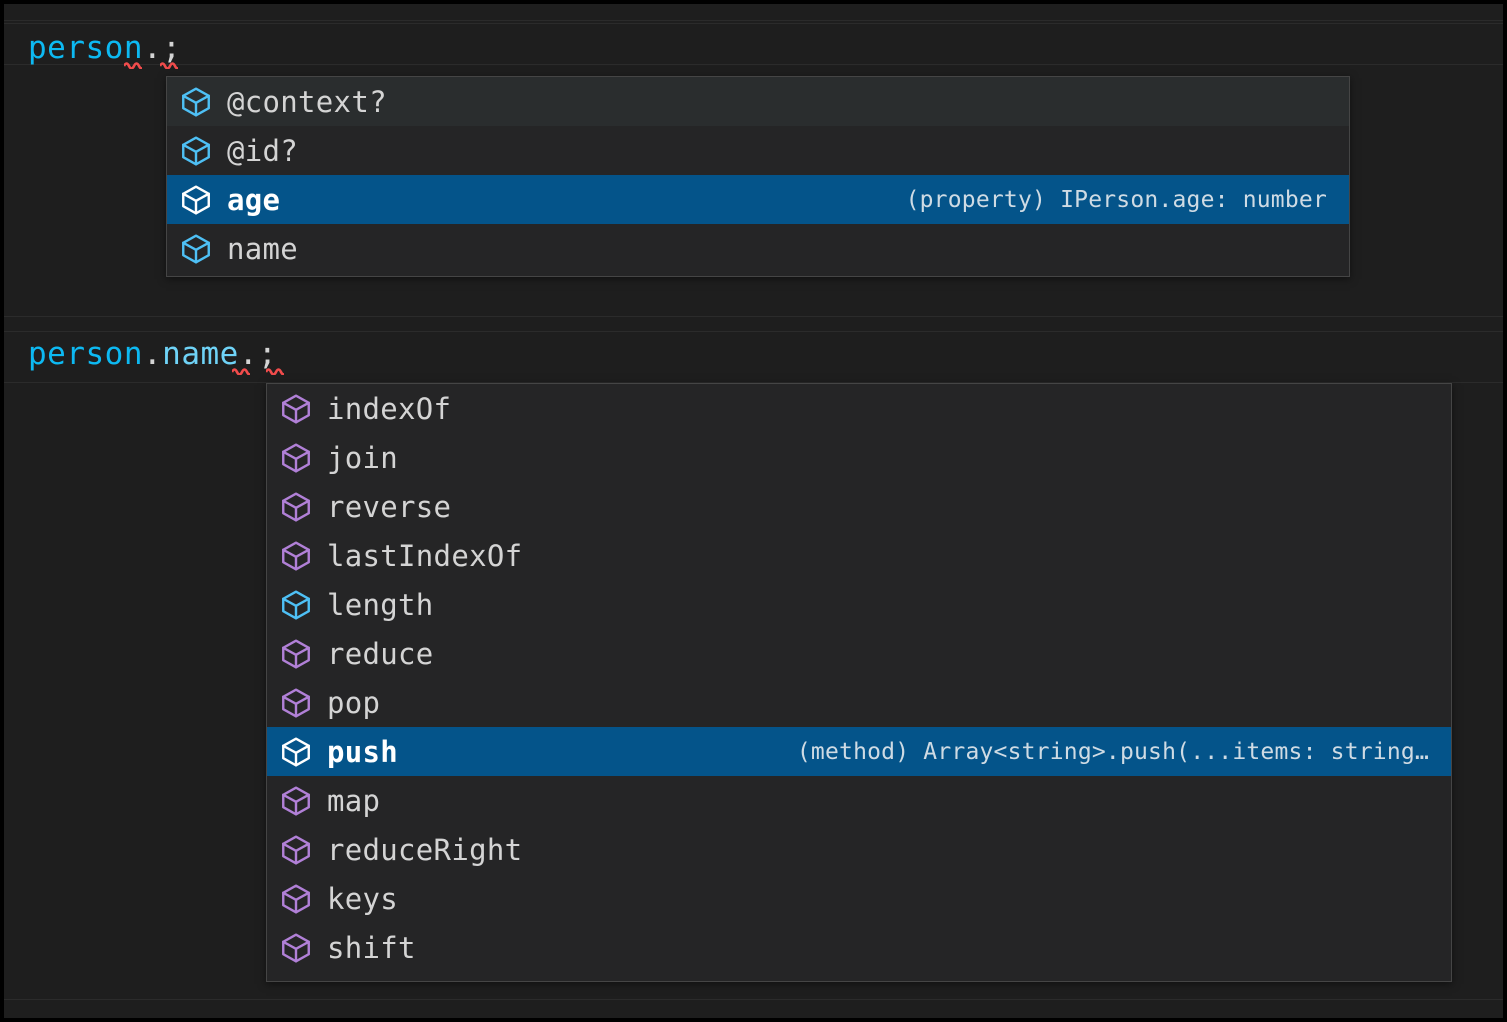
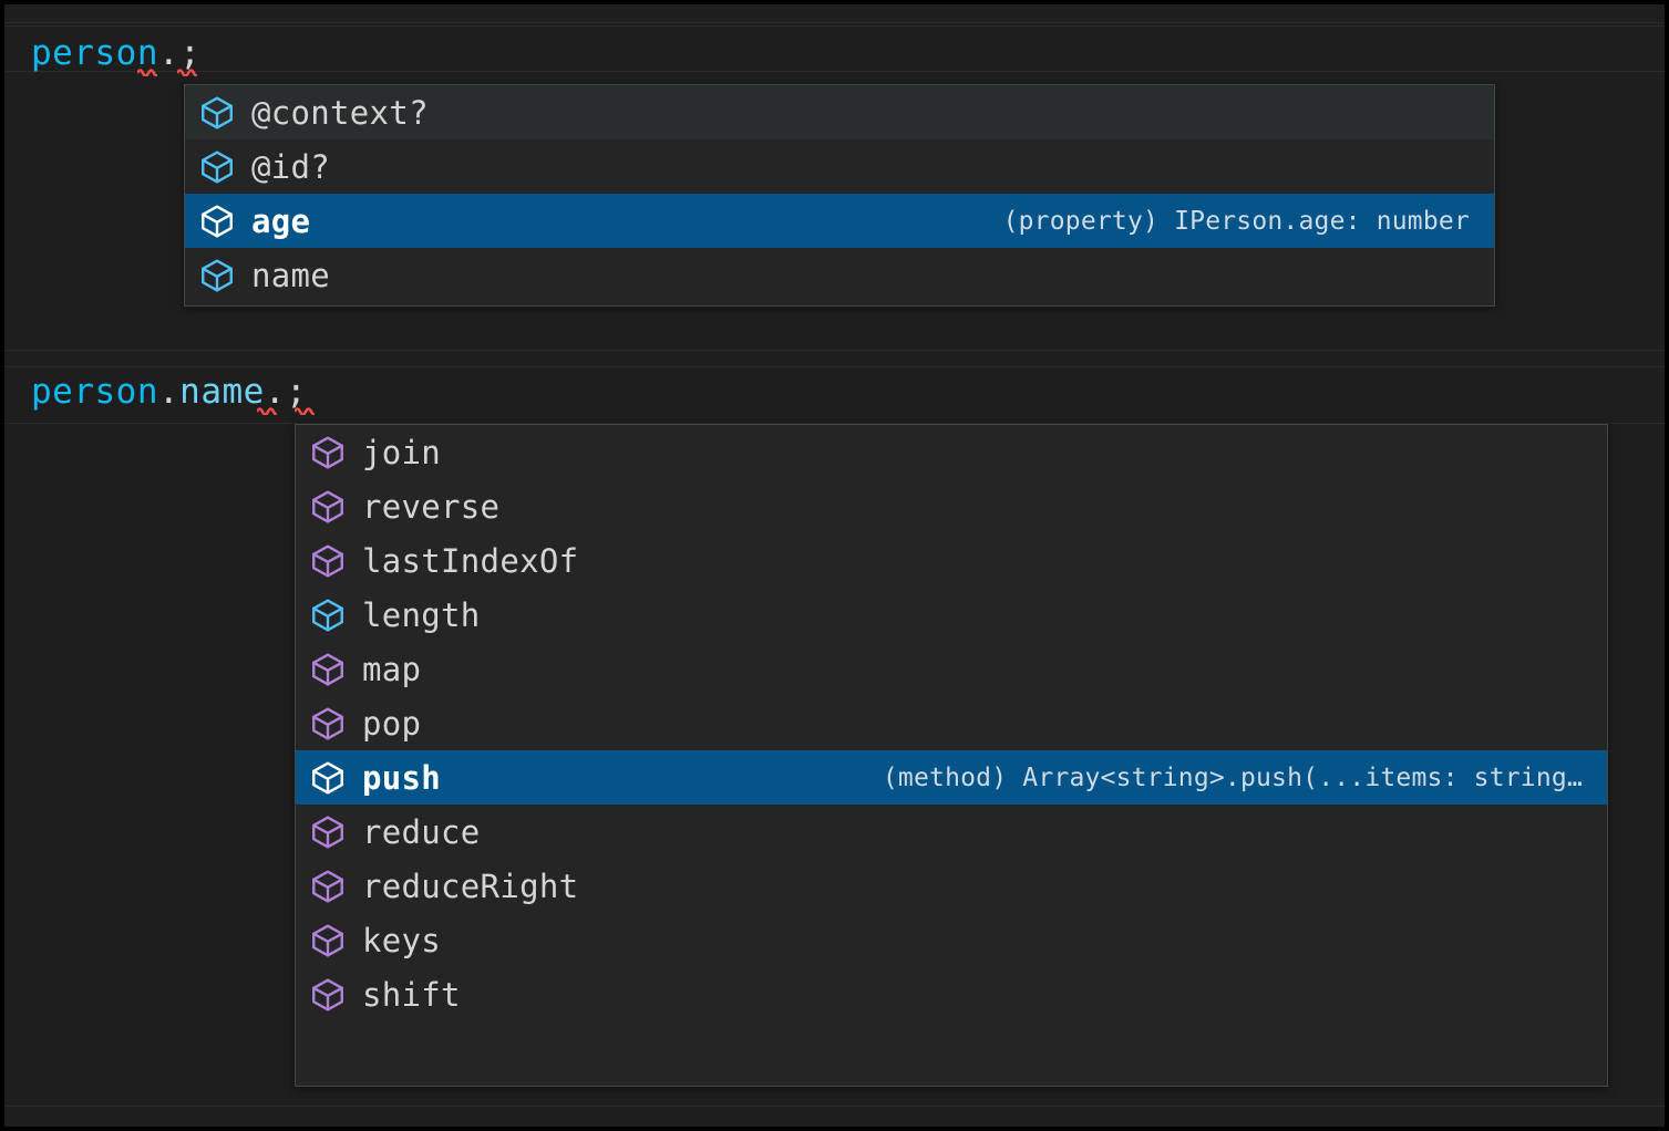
  person.;
  person.name.;
  @context?
  @id?
  age
  (property) IPerson.age: number
  name
- indexOf
  join
  reverse
  lastIndexOf
  length
- reduce
+ map
  pop
  push
  (method) Array<string>.push(...items: string…
- map
+ reduce
  reduceRight
  keys
  shift
